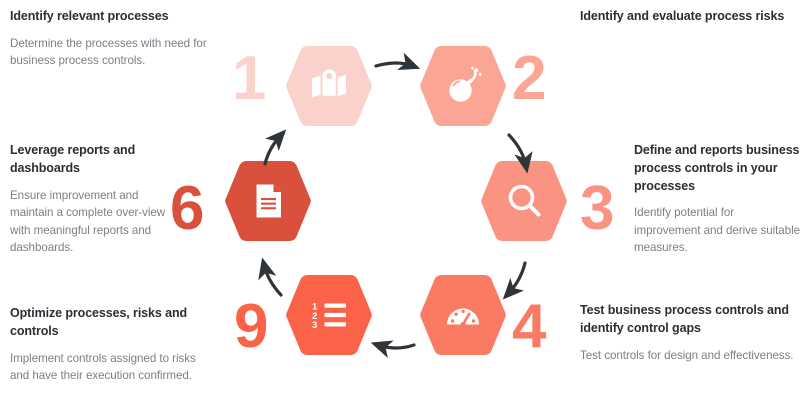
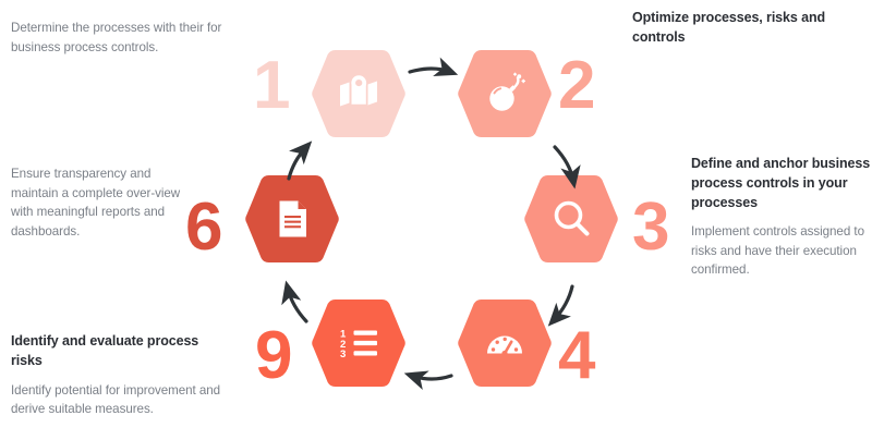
- Identify relevant processes
- Determine the processes with need for business process controls.
+ Determine the processes with their for business process controls.
  1
- Identify and evaluate process risks
+ Optimize processes, risks and controls
  2
- Define and reports business process controls in your processes
+ Define and anchor business process controls in your processes
- Identify potential for improvement and derive suitable measures.
+ Implement controls assigned to risks and have their execution confirmed.
  3
- Test business process controls and identify control gaps
- Test controls for design and effectiveness.
  4
- Optimize processes, risks and controls
+ Identify and evaluate process risks
- Implement controls assigned to risks and have their execution confirmed.
+ Identify potential for improvement and derive suitable measures.
  9
  1
  2
  3
- Leverage reports and dashboards
- Ensure improvement and maintain a complete over-view with meaningful reports and dashboards.
+ Ensure transparency and maintain a complete over-view with meaningful reports and dashboards.
  6
